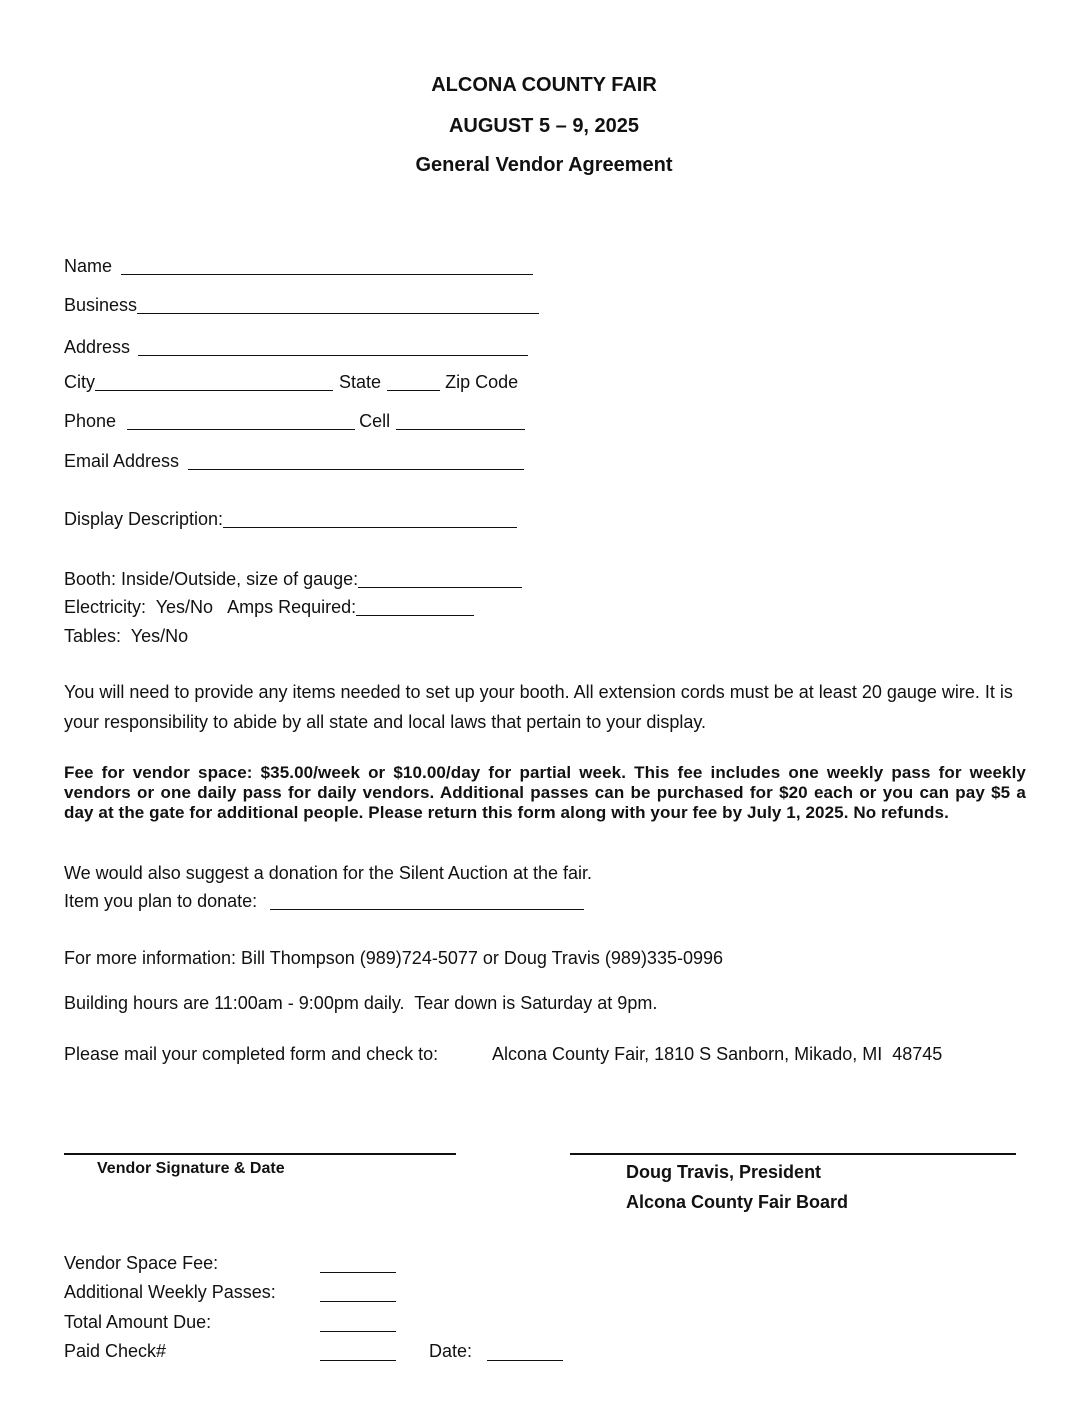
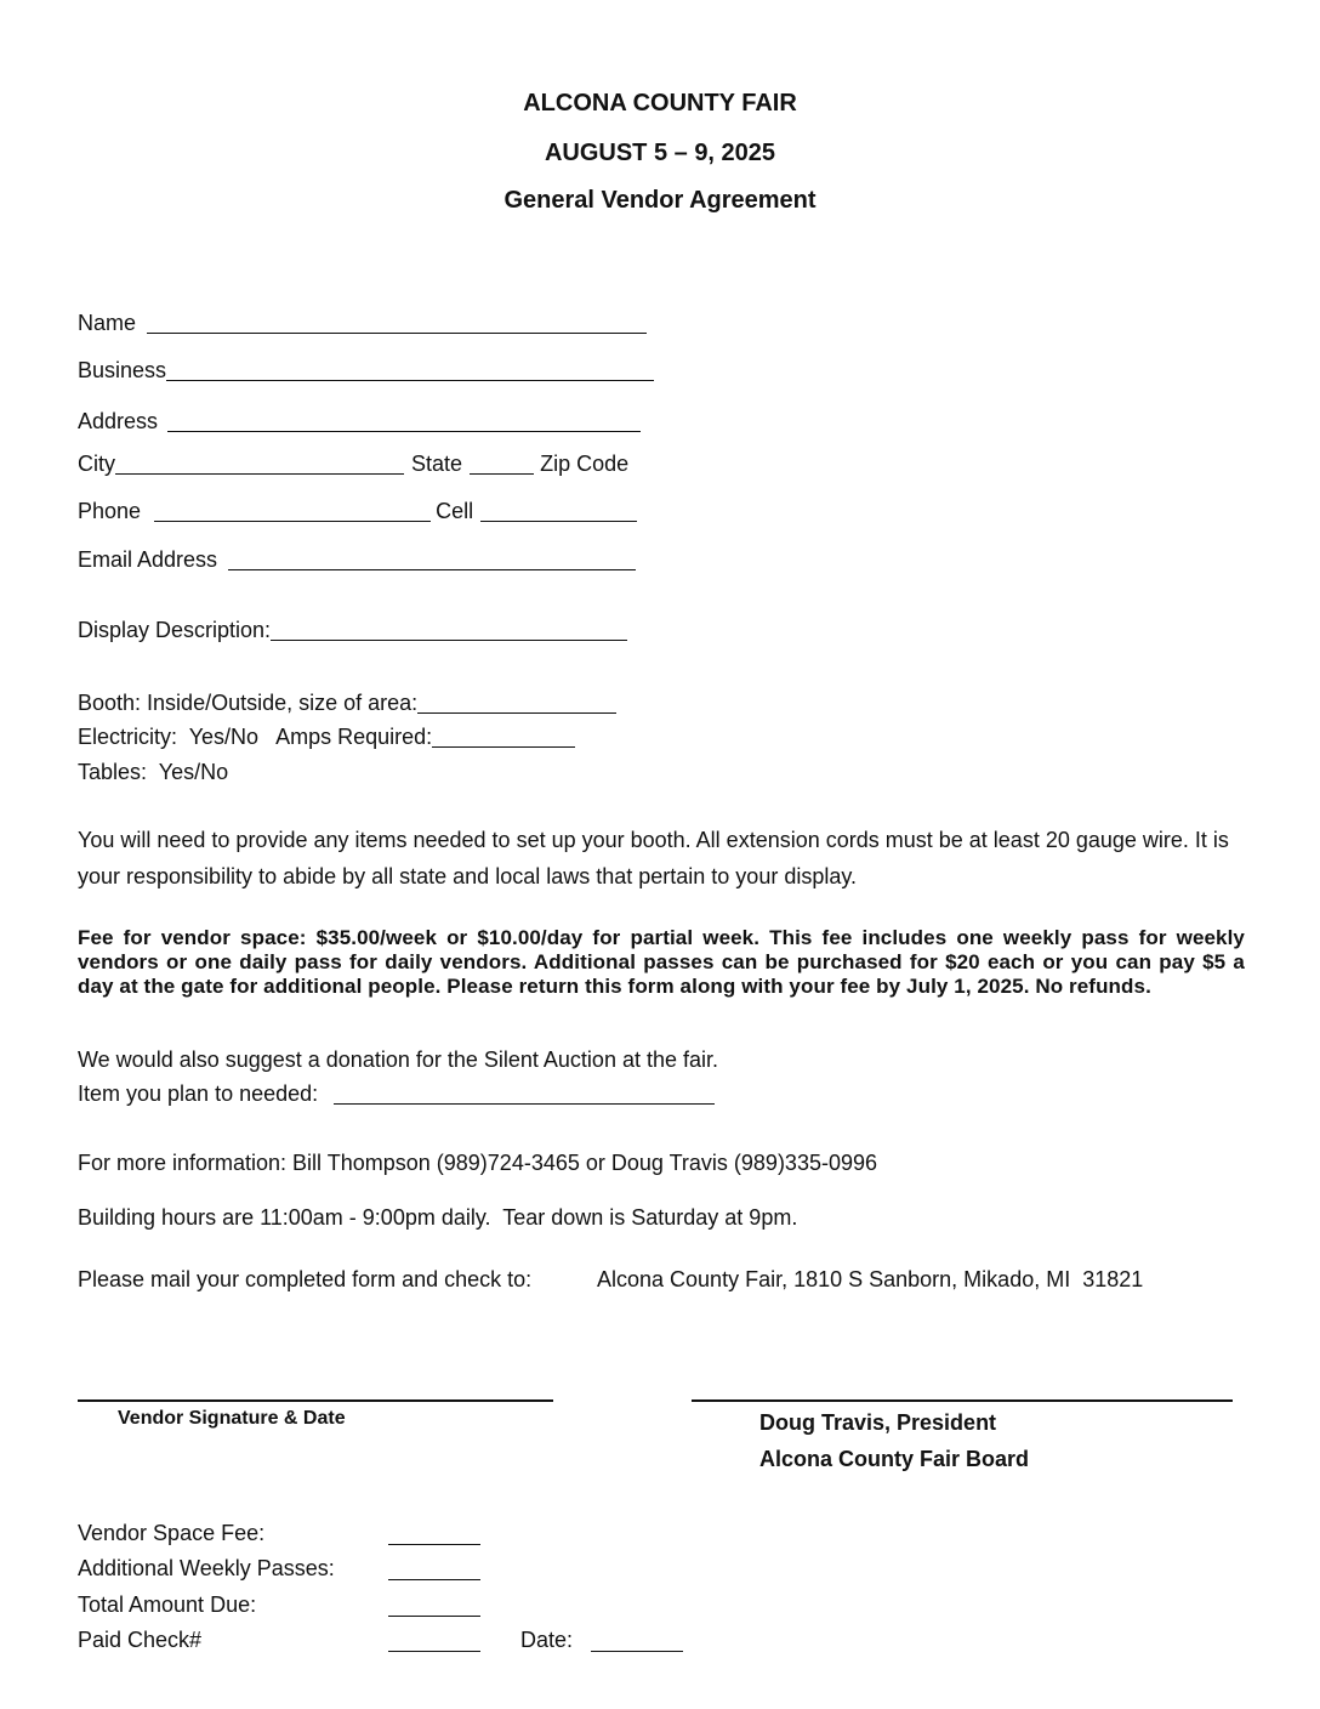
  ALCONA COUNTY FAIR
  AUGUST 5 – 9, 2025
  General Vendor Agreement
  Name
  Business
  Address
  City State Zip Code
  Phone Cell
  Email Address
  Display Description:
- Booth: Inside/Outside, size of gauge:
+ Booth: Inside/Outside, size of area:
  Electricity: Yes/No Amps Required:
  Tables: Yes/No
  You will need to provide any items needed to set up your booth. All extension cords must be at least 20 gauge wire. It is your responsibility to abide by all state and local laws that pertain to your display.
  Fee for vendor space: $35.00/week or $10.00/day for partial week. This fee includes one weekly pass for weekly vendors or one daily pass for daily vendors. Additional passes can be purchased for $20 each or you can pay $5 a day at the gate for additional people. Please return this form along with your fee by July 1, 2025. No refunds.
  We would also suggest a donation for the Silent Auction at the fair.
- Item you plan to donate:
+ Item you plan to needed:
- For more information: Bill Thompson (989)724-5077 or Doug Travis (989)335-0996
+ For more information: Bill Thompson (989)724-3465 or Doug Travis (989)335-0996
  Building hours are 11:00am - 9:00pm daily. Tear down is Saturday at 9pm.
  Please mail your completed form and check to:
- Alcona County Fair, 1810 S Sanborn, Mikado, MI 48745
+ Alcona County Fair, 1810 S Sanborn, Mikado, MI 31821
  Vendor Signature & Date
  Doug Travis, President
  Alcona County Fair Board
  Vendor Space Fee:
  Additional Weekly Passes:
  Total Amount Due:
  Paid Check#
  Date:
